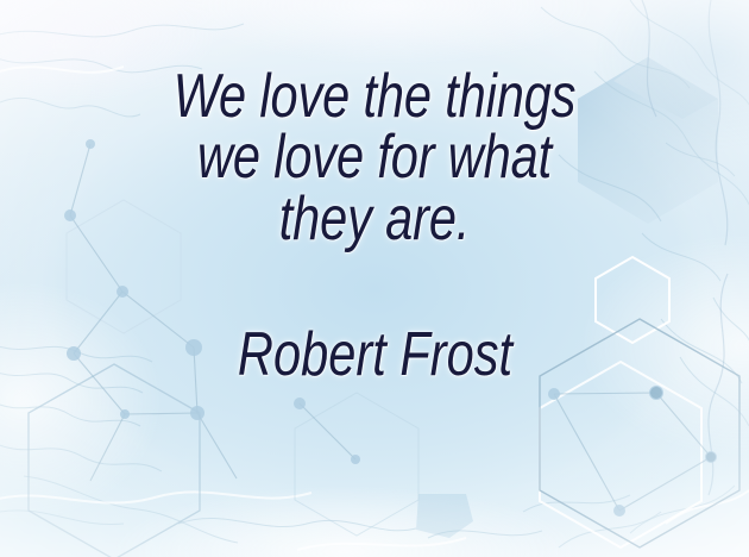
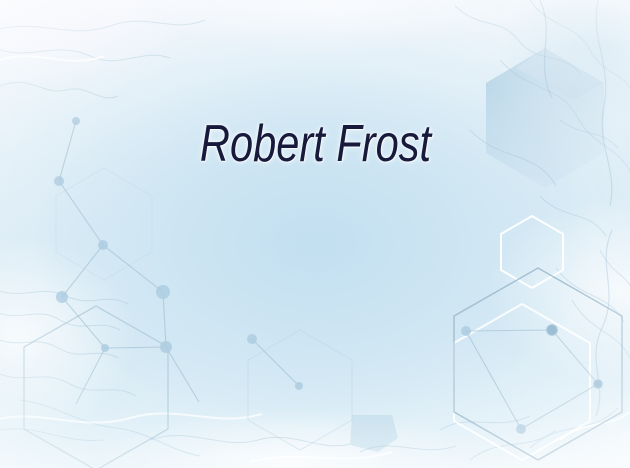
- We love the things
- we love for what
- they are.
  Robert Frost
